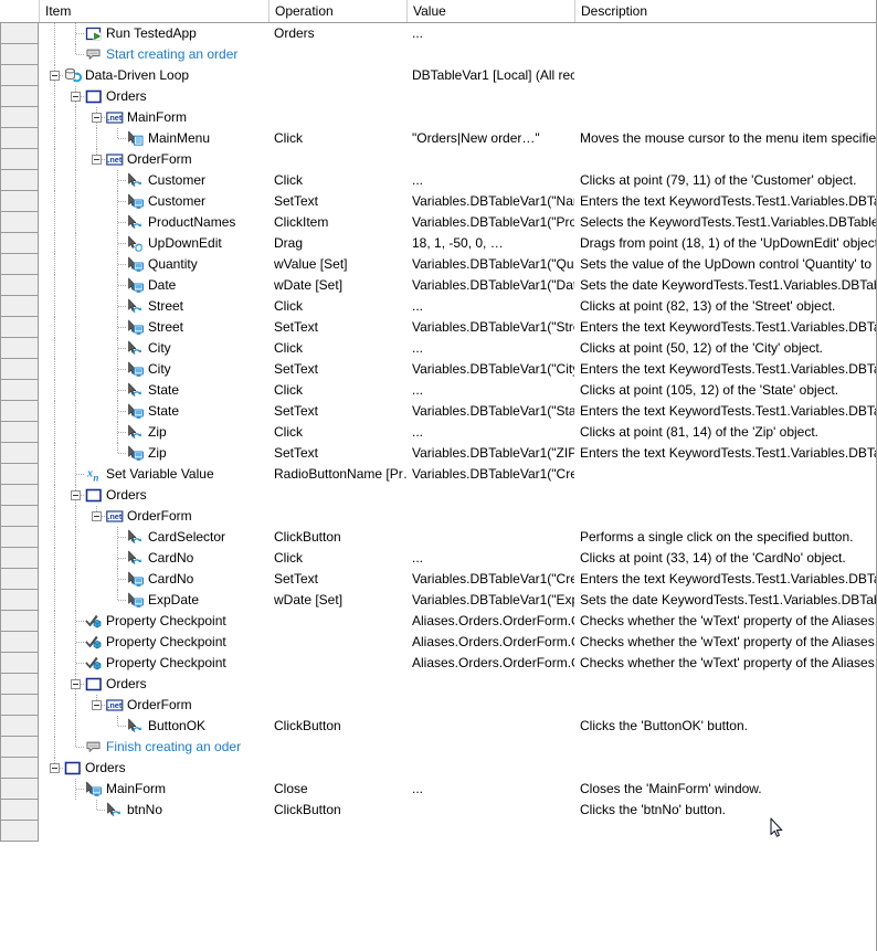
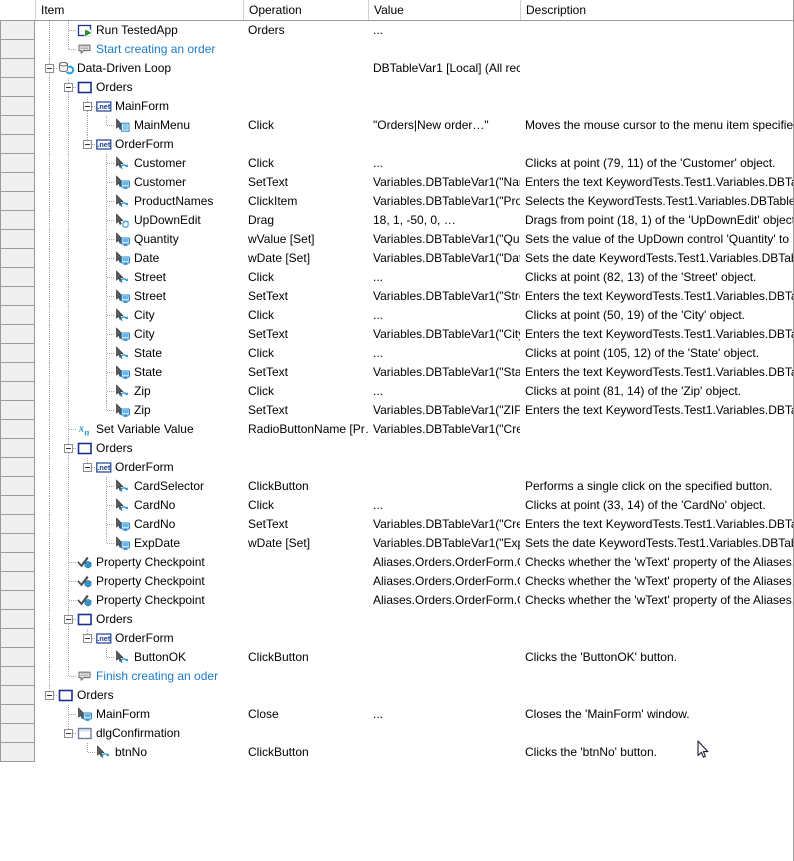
  Item
  Operation
  Value
  Description
  Run TestedApp
  Orders
  ...
  Start creating an order
  Data-Driven Loop
  DBTableVar1 [Local] (All rec
  Orders
  .net
  MainForm
  MainMenu
  Click
  "Orders|New order…"
  Moves the mouse cursor to the menu item specifie
  .net
  OrderForm
  Customer
  Click
  ...
  Clicks at point (79, 11) of the 'Customer' object.
  Customer
  SetText
  Variables.DBTableVar1("Na
  Enters the text KeywordTests.Test1.Variables.DBT
  ProductNames
  ClickItem
  Variables.DBTableVar1("Pro
  Selects the KeywordTests.Test1.Variables.DBTable
  UpDownEdit
  Drag
  18, 1, -50, 0, …
  Drags from point (18, 1) of the 'UpDownEdit' objec
  Quantity
  wValue [Set]
  Variables.DBTableVar1("Qu
  Sets the value of the UpDown control 'Quantity' to
  Date
  wDate [Set]
  Variables.DBTableVar1("Da
  Sets the date KeywordTests.Test1.Variables.DBTa
  Street
  Click
  ...
  Clicks at point (82, 13) of the 'Street' object.
  Street
  SetText
  Variables.DBTableVar1("Str
  Enters the text KeywordTests.Test1.Variables.DBT
  City
  Click
  ...
- Clicks at point (50, 12) of the 'City' object.
+ Clicks at point (50, 19) of the 'City' object.
  City
  SetText
  Variables.DBTableVar1("Cit
  Enters the text KeywordTests.Test1.Variables.DBT
  State
  Click
  ...
  Clicks at point (105, 12) of the 'State' object.
  State
  SetText
  Variables.DBTableVar1("Sta
  Enters the text KeywordTests.Test1.Variables.DBT
  Zip
  Click
  ...
  Clicks at point (81, 14) of the 'Zip' object.
  Zip
  SetText
  Variables.DBTableVar1("ZIP
  Enters the text KeywordTests.Test1.Variables.DBT
  x
  n
  Set Variable Value
  RadioButtonName [Pr
  Variables.DBTableVar1("Cre
  Orders
  .net
  OrderForm
  CardSelector
  ClickButton
  Performs a single click on the specified button.
  CardNo
  Click
  ...
  Clicks at point (33, 14) of the 'CardNo' object.
  CardNo
  SetText
  Variables.DBTableVar1("Cre
  Enters the text KeywordTests.Test1.Variables.DBT
  ExpDate
  wDate [Set]
  Variables.DBTableVar1("Ex
  Sets the date KeywordTests.Test1.Variables.DBTa
  Property Checkpoint
  Aliases.Orders.OrderForm.
  Checks whether the 'wText' property of the Aliases
  Property Checkpoint
  Aliases.Orders.OrderForm.
  Checks whether the 'wText' property of the Aliases
  Property Checkpoint
  Aliases.Orders.OrderForm.
  Checks whether the 'wText' property of the Aliases
  Orders
  .net
  OrderForm
  ButtonOK
  ClickButton
  Clicks the 'ButtonOK' button.
  Finish creating an oder
  Orders
  MainForm
  Close
  ...
  Closes the 'MainForm' window.
+ dlgConfirmation
  btnNo
  ClickButton
  Clicks the 'btnNo' button.
